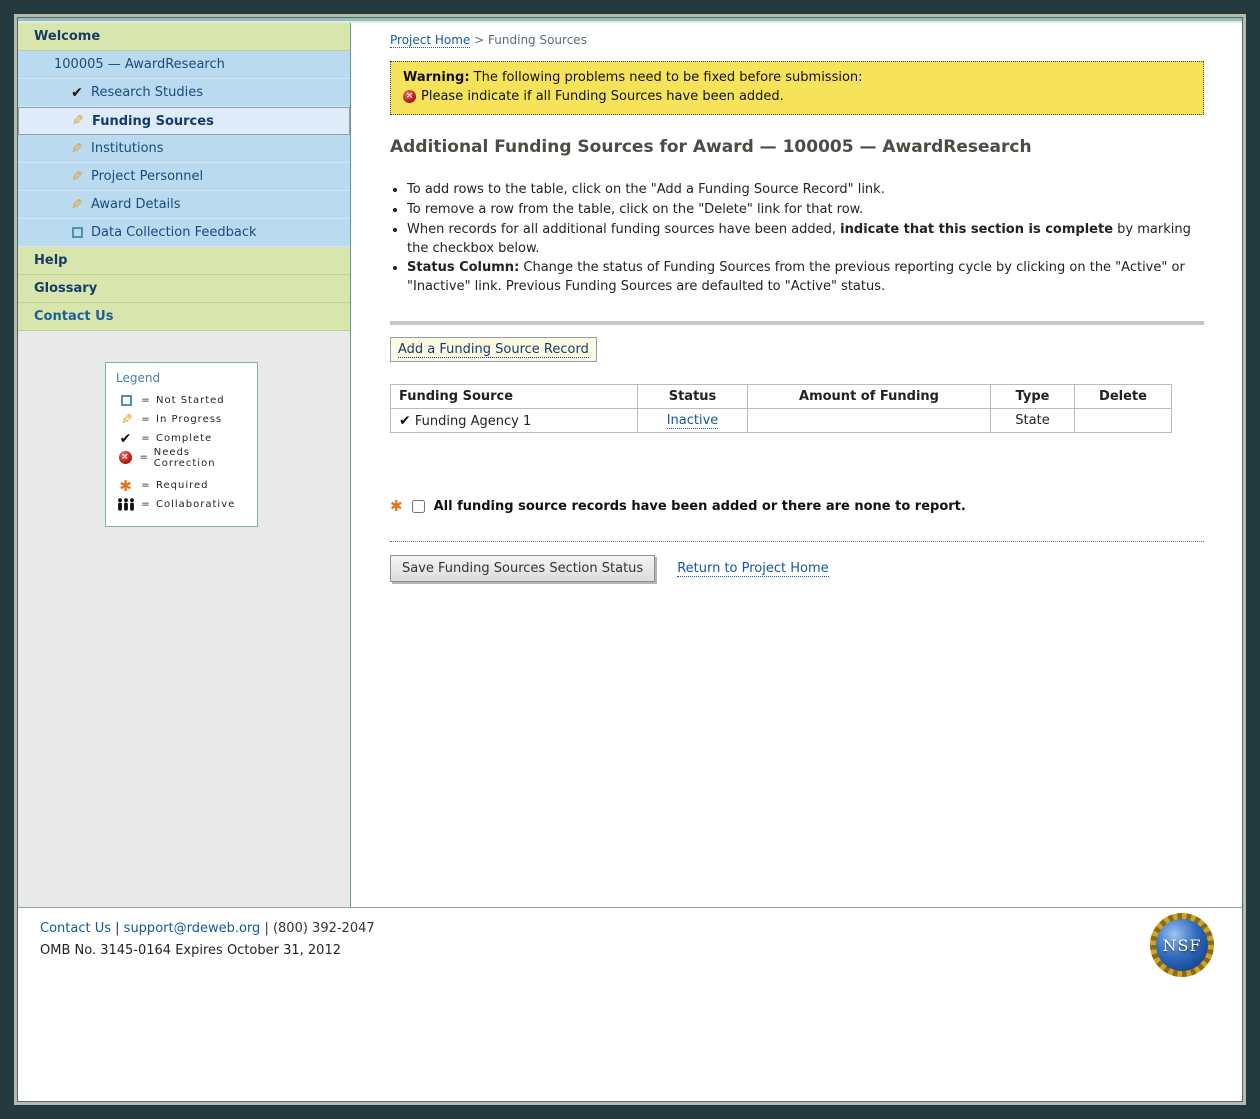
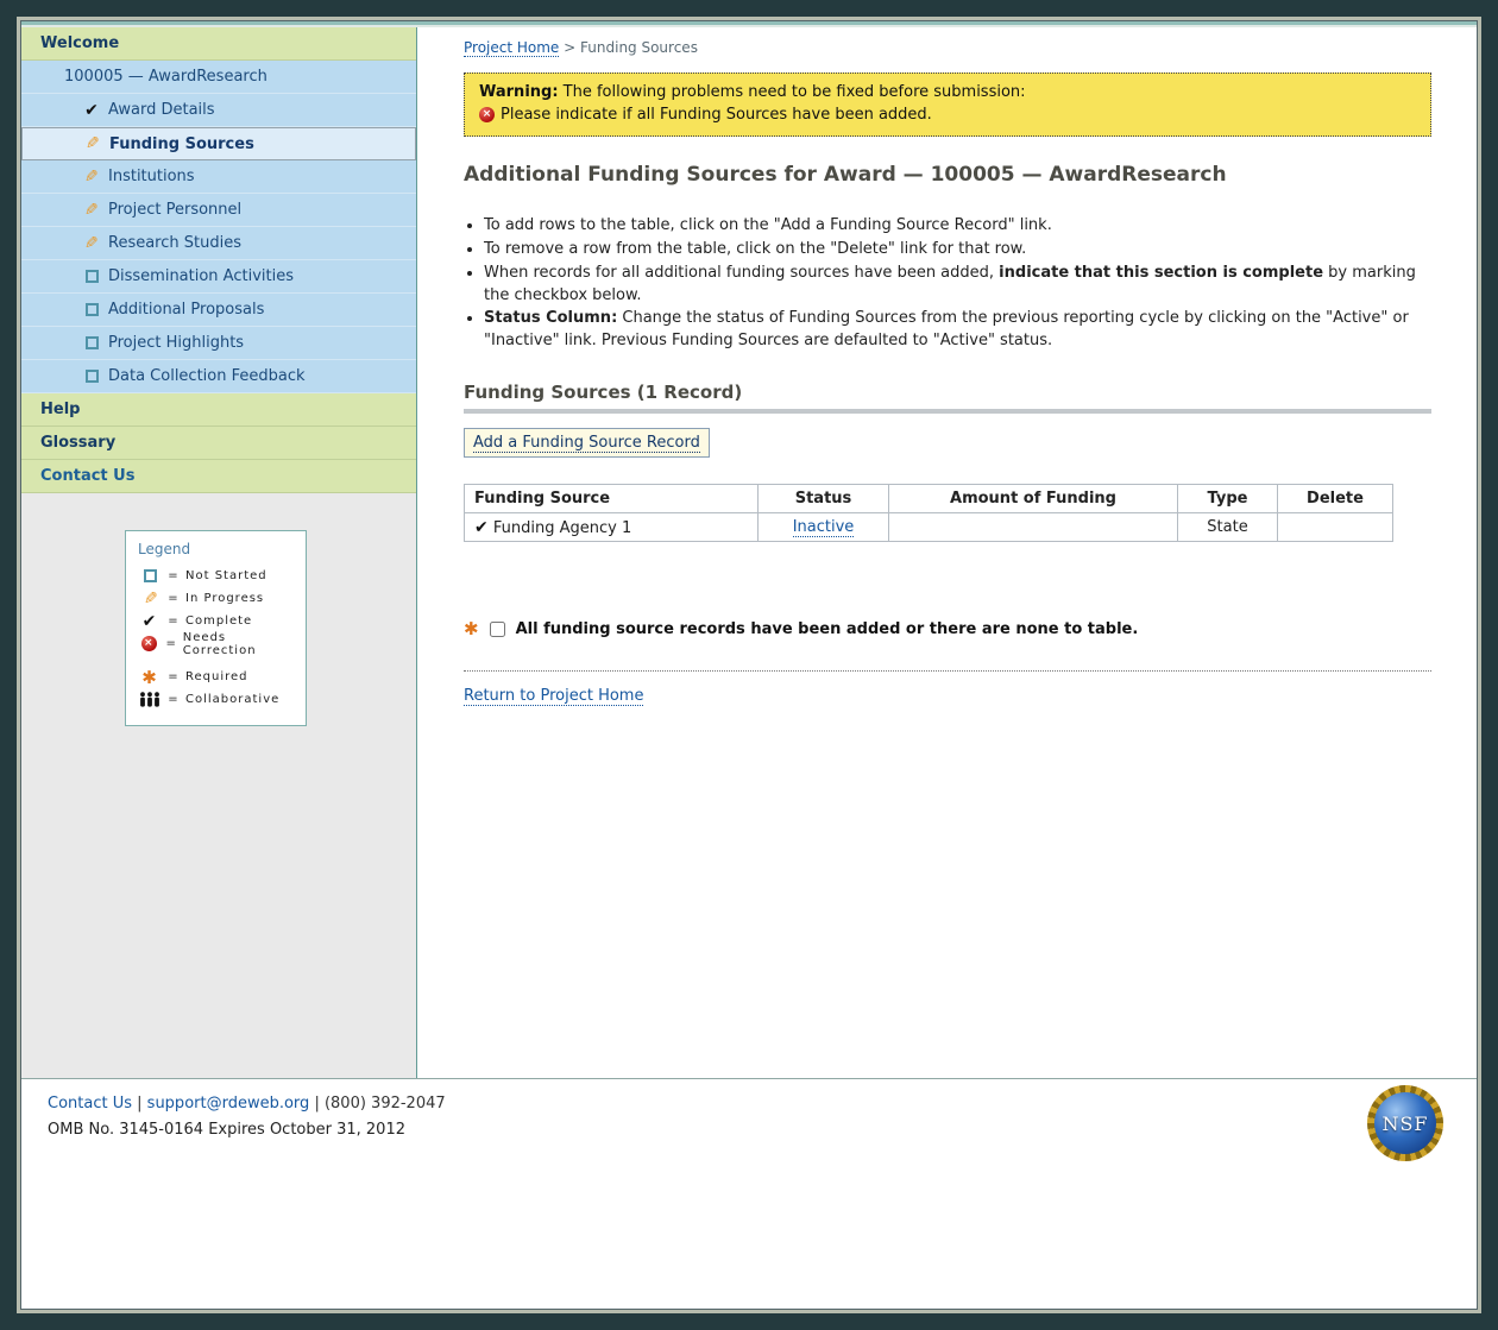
  Welcome
  100005 — AwardResearch
  ✔
- Research Studies
+ Award Details
  Funding Sources
  Institutions
  Project Personnel
- Award Details
+ Research Studies
+ Dissemination Activities
+ Additional Proposals
+ Project Highlights
  Data Collection Feedback
  Help
  Glossary
  Contact Us
  Legend
  =
  Not Started
  =
  In Progress
  ✔
  =
  Complete
  ×
  =
  Needs Correction
  ✱
  =
  Required
  =
  Collaborative
  Project Home > Funding Sources
  Warning: The following problems need to be fixed before submission:
  ×
  Please indicate if all Funding Sources have been added.
  Additional Funding Sources for Award — 100005 — AwardResearch
  To add rows to the table, click on the "Add a Funding Source Record" link.
  To remove a row from the table, click on the "Delete" link for that row.
  When records for all additional funding sources have been added, indicate that this section is complete by marking the checkbox below.
  Status Column: Change the status of Funding Sources from the previous reporting cycle by clicking on the "Active" or "Inactive" link. Previous Funding Sources are defaulted to "Active" status.
+ Funding Sources (1 Record)
  Add a Funding Source Record
  Funding Source	Status	Amount of Funding	Type	Delete
  ✔ Funding Agency 1	Inactive		State
  ✱
- All funding source records have been added or there are none to report.
+ All funding source records have been added or there are none to table.
- Save Funding Sources Section Status
  Return to Project Home
  Contact Us | support@rdeweb.org | (800) 392-2047
  OMB No. 3145-0164 Expires October 31, 2012
  NSF
